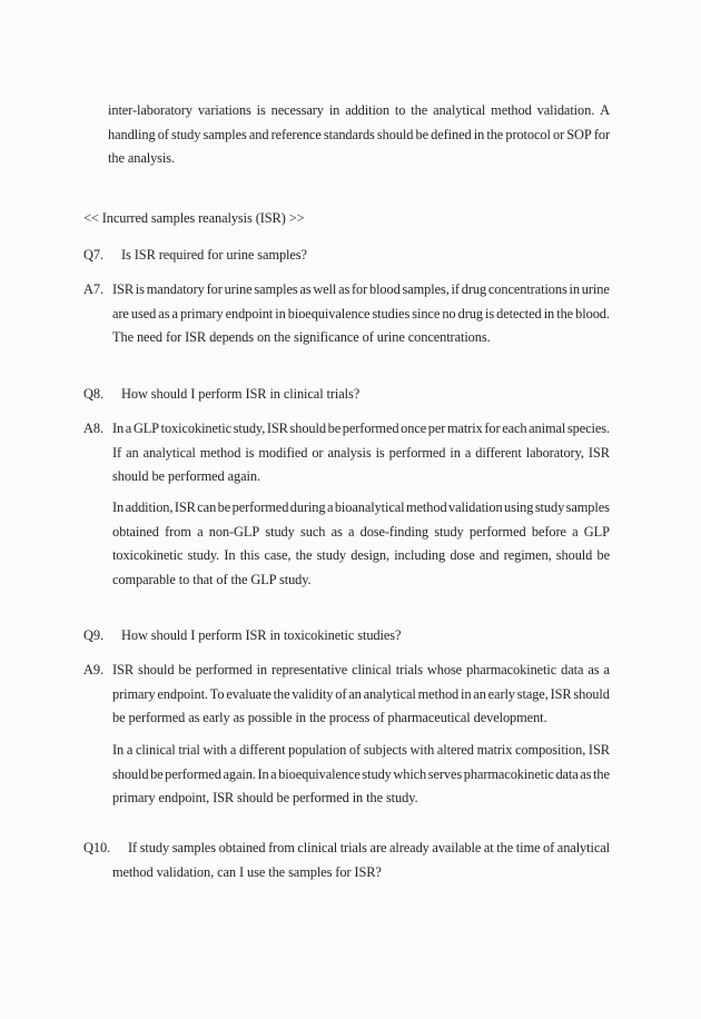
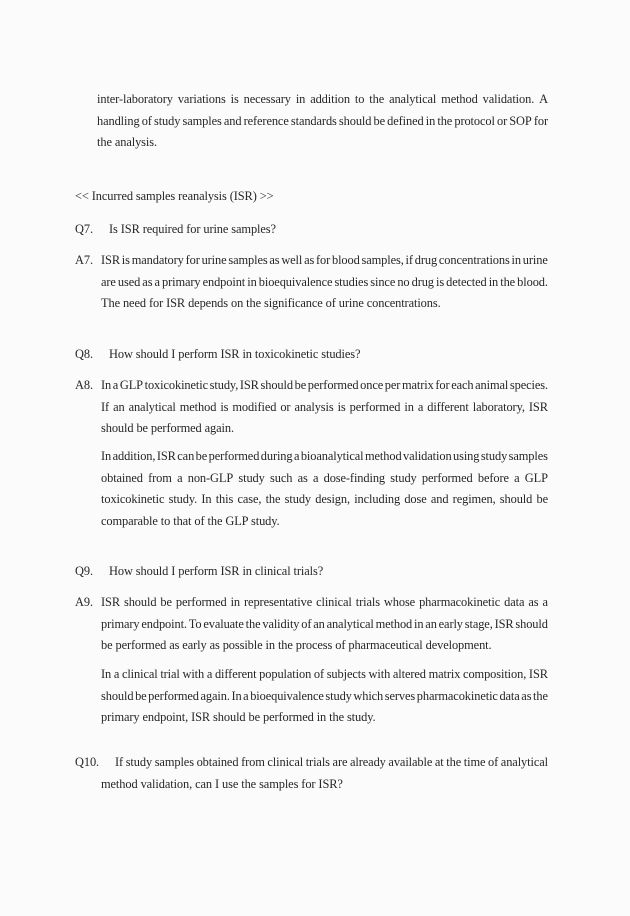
  inter-laboratory
  variations
  is
  necessary
  in
  addition
  to
  the
  analytical
  method
  validation.
  A
  handling
  of
  study
  samples
  and
  reference
  standards
  should
  be
  defined
  in
  the
  protocol
  or
  SOP
  for
  the analysis.
  << Incurred samples reanalysis (ISR) >>
  Q7.
  Is ISR required for urine samples?
  A7.
  ISR
  is
  mandatory
  for
  urine
  samples
  as
  well
  as
  for
  blood
  samples,
  if
  drug
  concentrations
  in
  urine
  are
  used
  as
  a
  primary
  endpoint
  in
  bioequivalence
  studies
  since
  no
  drug
  is
  detected
  in
  the
  blood.
  The need for ISR depends on the significance of urine concentrations.
  Q8.
- How should I perform ISR in clinical trials?
+ How should I perform ISR in toxicokinetic studies?
  A8.
  In
  a
  GLP
  toxicokinetic
  study,
  ISR
  should
  be
  performed
  once
  per
  matrix
  for
  each
  animal
  species.
  If
  an
  analytical
  method
  is
  modified
  or
  analysis
  is
  performed
  in
  a
  different
  laboratory,
  ISR
  should be performed again.
  In
  addition,
  ISR
  can
  be
  performed
  during
  a
  bioanalytical
  method
  validation
  using
  study
  samples
  obtained
  from
  a
  non-GLP
  study
  such
  as
  a
  dose-finding
  study
  performed
  before
  a
  GLP
  toxicokinetic
  study.
  In
  this
  case,
  the
  study
  design,
  including
  dose
  and
  regimen,
  should
  be
  comparable to that of the GLP study.
  Q9.
- How should I perform ISR in toxicokinetic studies?
+ How should I perform ISR in clinical trials?
  A9.
  ISR
  should
  be
  performed
  in
  representative
  clinical
  trials
  whose
  pharmacokinetic
  data
  as
  a
  primary
  endpoint.
  To
  evaluate
  the
  validity
  of
  an
  analytical
  method
  in
  an
  early
  stage,
  ISR
  should
  be performed as early as possible in the process of pharmaceutical development.
  In
  a
  clinical
  trial
  with
  a
  different
  population
  of
  subjects
  with
  altered
  matrix
  composition,
  ISR
  should
  be
  performed
  again.
  In
  a
  bioequivalence
  study
  which
  serves
  pharmacokinetic
  data
  as
  the
  primary endpoint, ISR should be performed in the study.
  Q10.
  If
  study
  samples
  obtained
  from
  clinical
  trials
  are
  already
  available
  at
  the
  time
  of
  analytical
  method validation, can I use the samples for ISR?
